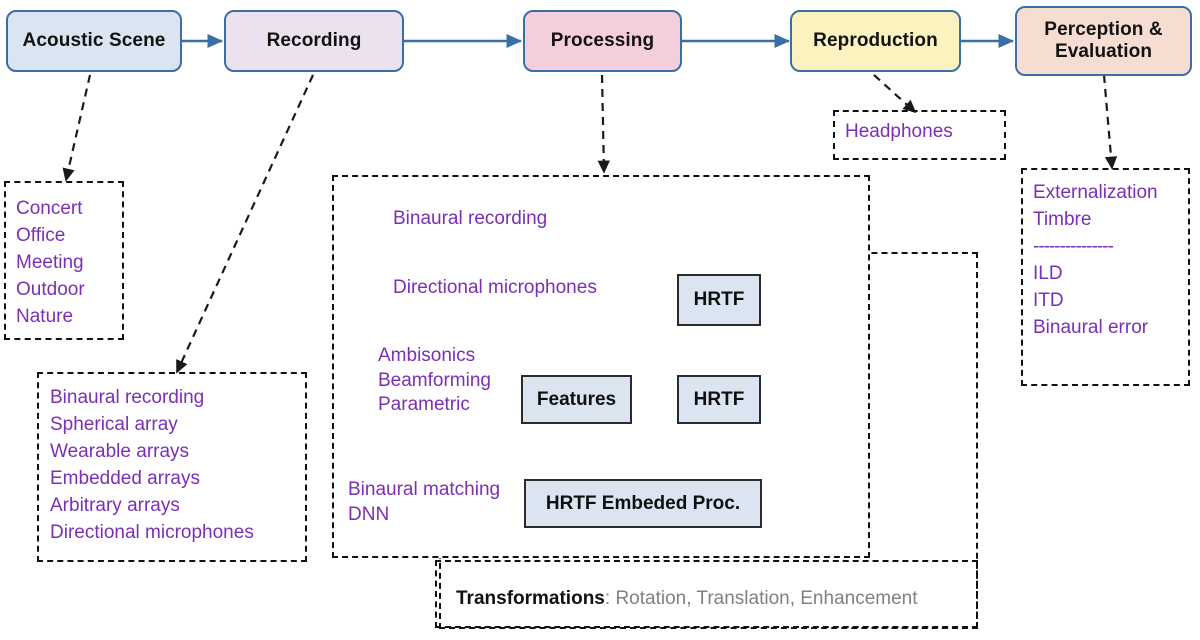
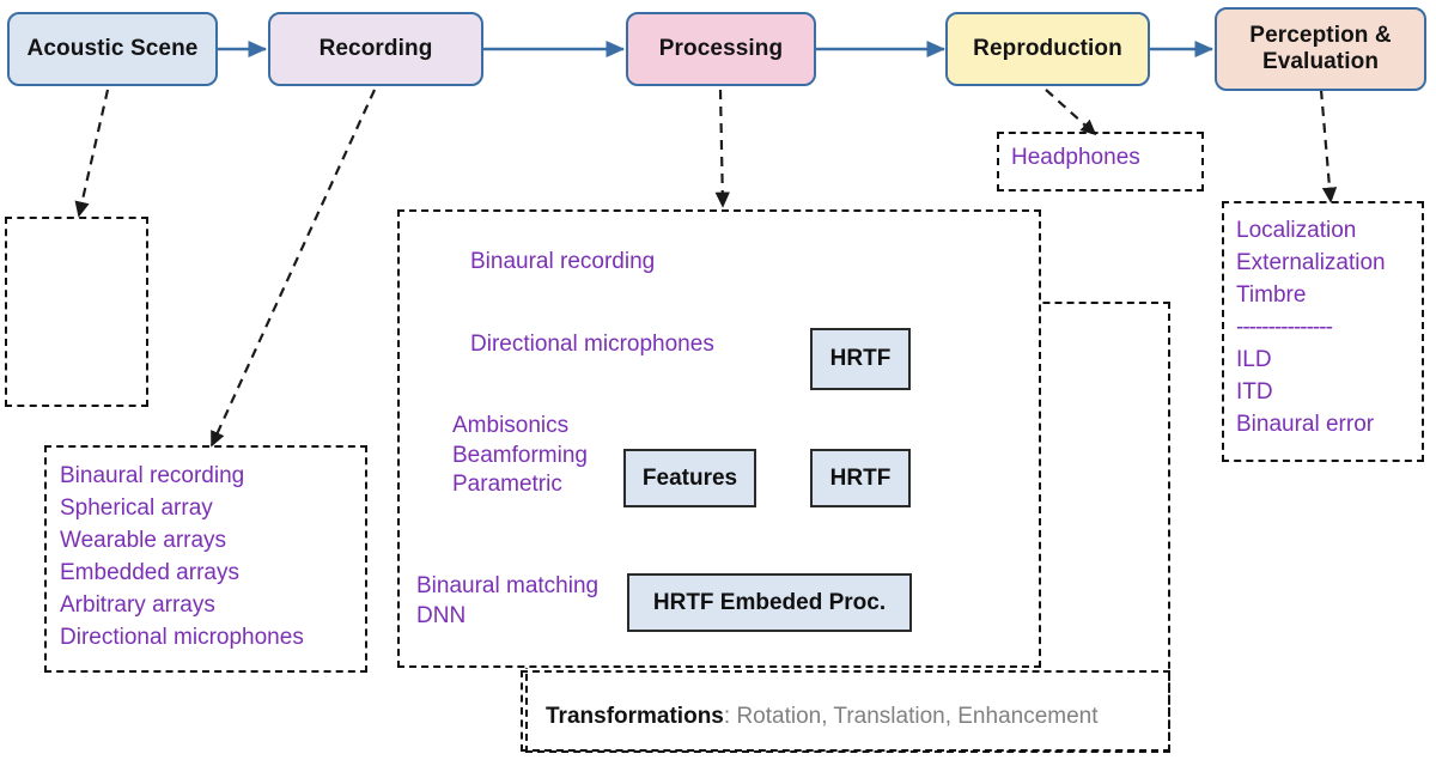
  Acoustic Scene
  Recording
  Processing
  Reproduction
  Perception & Evaluation
- Concert
- Office
- Meeting
- Outdoor
- Nature
  Binaural recording
  Spherical array
  Wearable arrays
  Embedded arrays
  Arbitrary arrays
  Directional microphones
  Headphones
+ Localization
  Externalization
  Timbre
  ---------------
  ILD
  ITD
  Binaural error
  Binaural recording
  Directional microphones
  HRTF
  Ambisonics
  Beamforming
  Parametric
  Features
  HRTF
  Binaural matching
  DNN
  HRTF Embeded Proc.
  Transformations: Rotation, Translation, Enhancement
